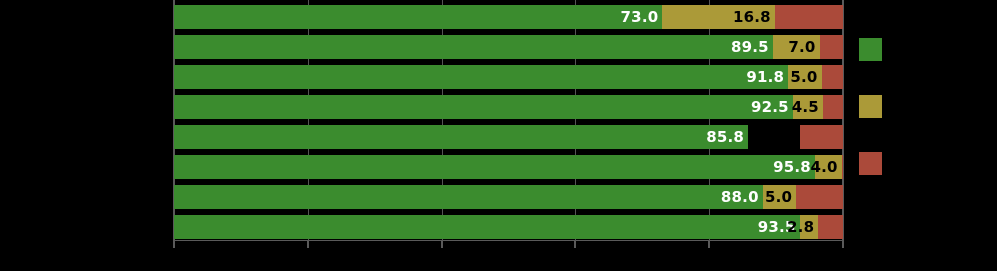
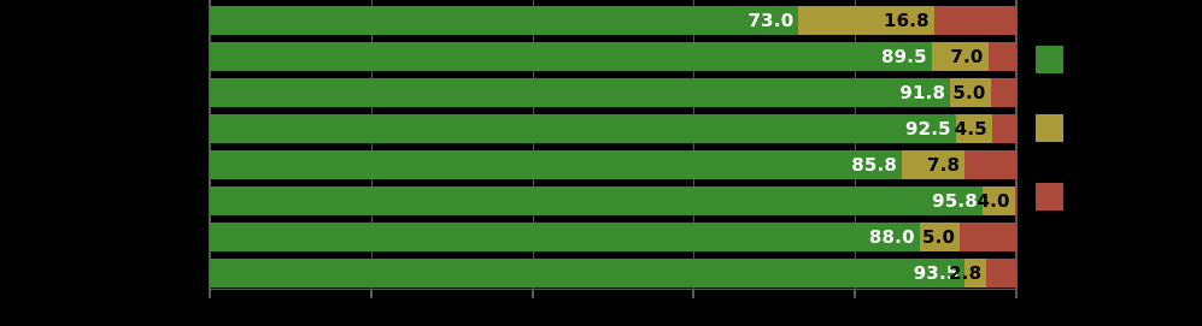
  73.0
  16.8
  89.5
  7.0
  91.8
  5.0
  92.5
  4.5
  85.8
+ 7.8
  95.8
  4.0
  88.0
  5.0
  93.5
  2.8
